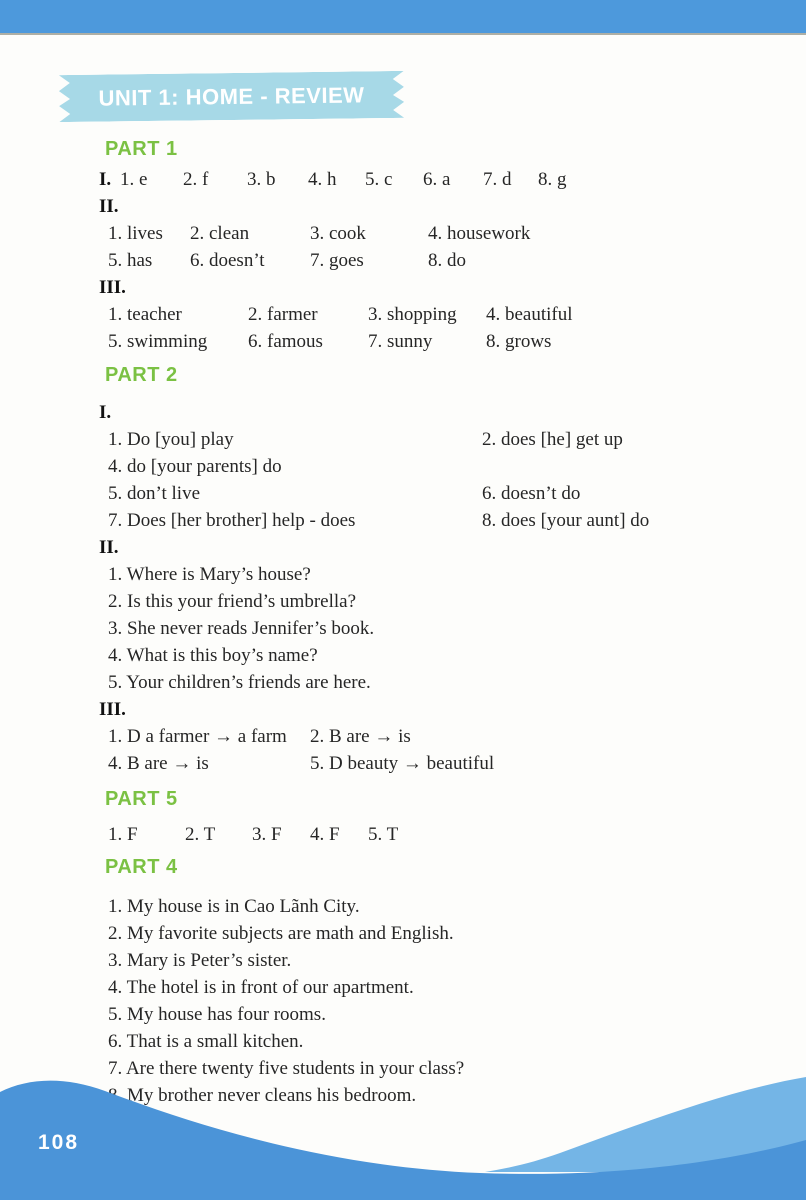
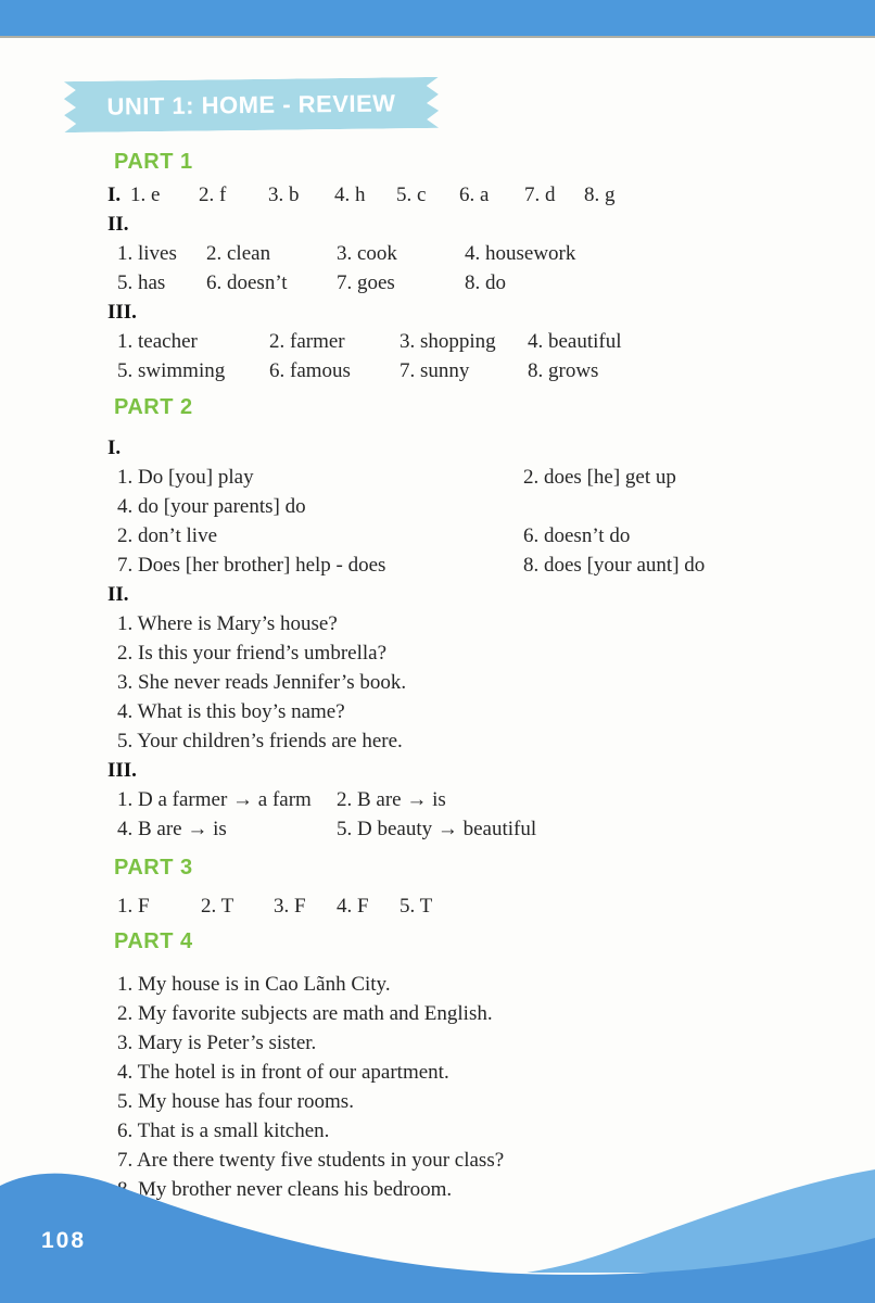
  UNIT 1: HOME - REVIEW
  PART 1
  I.
  1. e
  2. f
  3. b
  4. h
  5. c
  6. a
  7. d
  8. g
  II.
  1. lives
  2. clean
  3. cook
  4. housework
  5. has
  6. doesn’t
  7. goes
  8. do
  III.
  1. teacher
  2. farmer
  3. shopping
  4. beautiful
  5. swimming
  6. famous
  7. sunny
  8. grows
  PART 2
  I.
  1. Do [you] play
  2. does [he] get up
  4. do [your parents] do
- 5. don’t live
+ 2. don’t live
  6. doesn’t do
  7. Does [her brother] help - does
  8. does [your aunt] do
  II.
  1. Where is Mary’s house?
  2. Is this your friend’s umbrella?
  3. She never reads Jennifer’s book.
  4. What is this boy’s name?
  5. Your children’s friends are here.
  III.
  1. D a farmer → a farm
  2. B are → is
  4. B are → is
  5. D beauty → beautiful
- PART 5
+ PART 3
  1. F
  2. T
  3. F
  4. F
  5. T
  PART 4
  1. My house is in Cao Lãnh City.
  2. My favorite subjects are math and English.
  3. Mary is Peter’s sister.
  4. The hotel is in front of our apartment.
  5. My house has four rooms.
  6. That is a small kitchen.
  7. Are there twenty five students in your class?
  . My brother never cleans his bedroom.
  108
